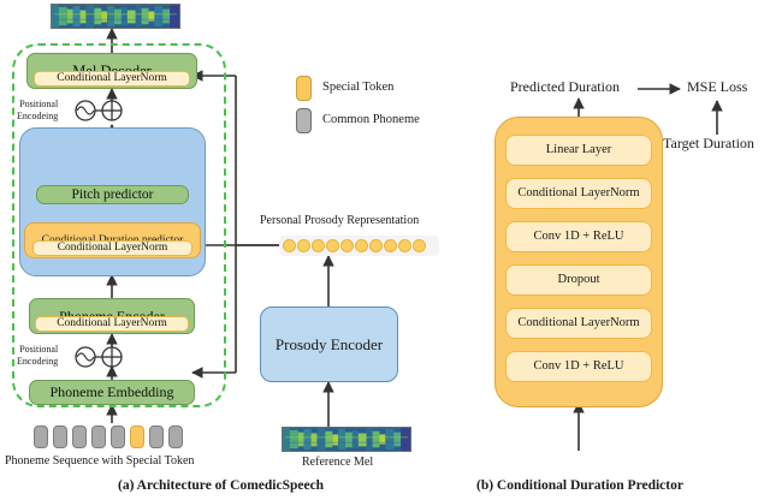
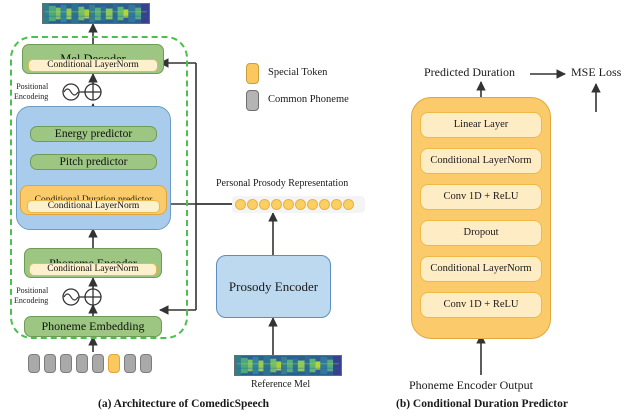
  Conditional LayerNorm
  Positional
  Encodeing
+ Energy predictor
  Pitch predictor
  Conditional LayerNorm
  Conditional LayerNorm
  Positional
  Encodeing
  Phoneme Embedding
- Phoneme Sequence with Special Token
  Special Token
  Common Phoneme
  Personal Prosody Representation
  Prosody Encoder
  Reference Mel
  Predicted Duration
  MSE Loss
- Target Duration
  Linear Layer
  Conditional LayerNorm
  Conv 1D + ReLU
  Dropout
  Conditional LayerNorm
  Conv 1D + ReLU
+ Phoneme Encoder Output
  (a) Architecture of ComedicSpeech
  (b) Conditional Duration Predictor
